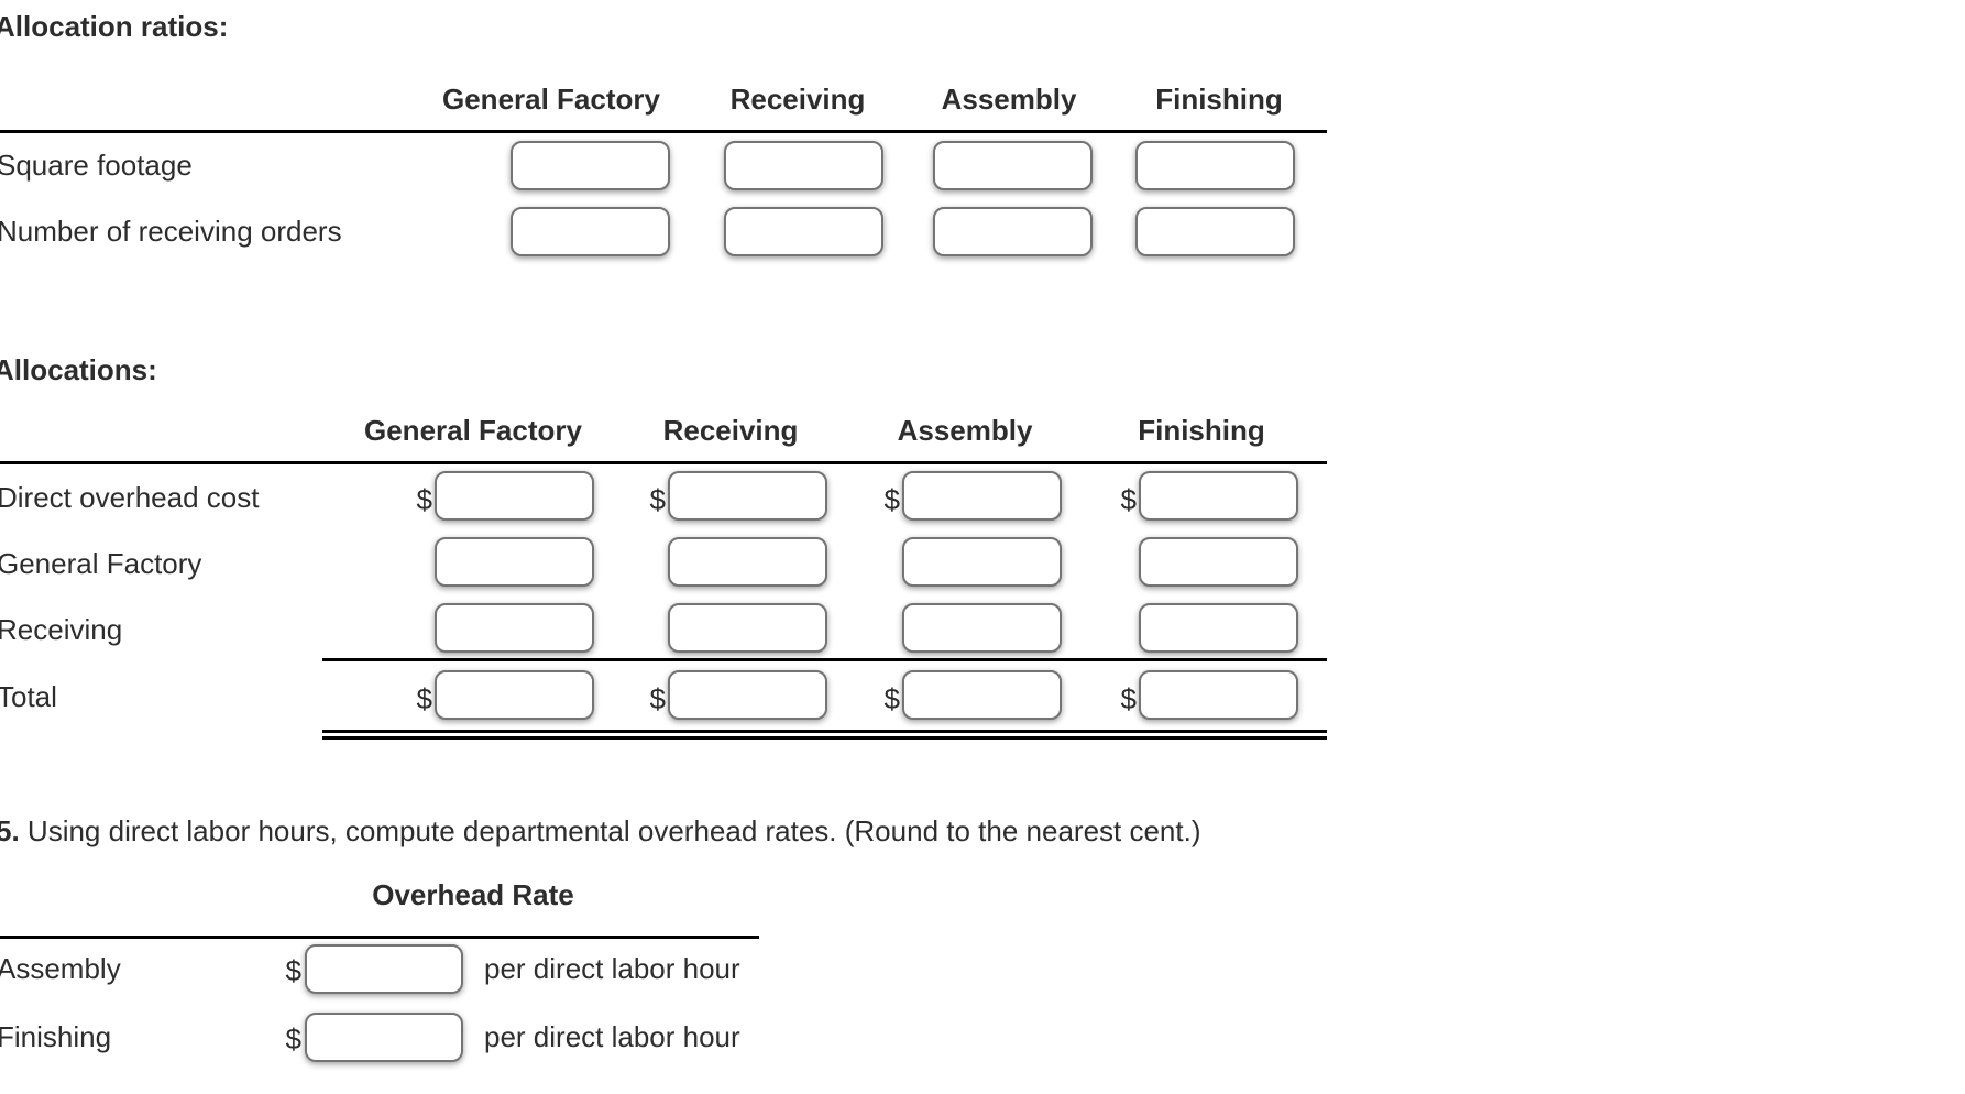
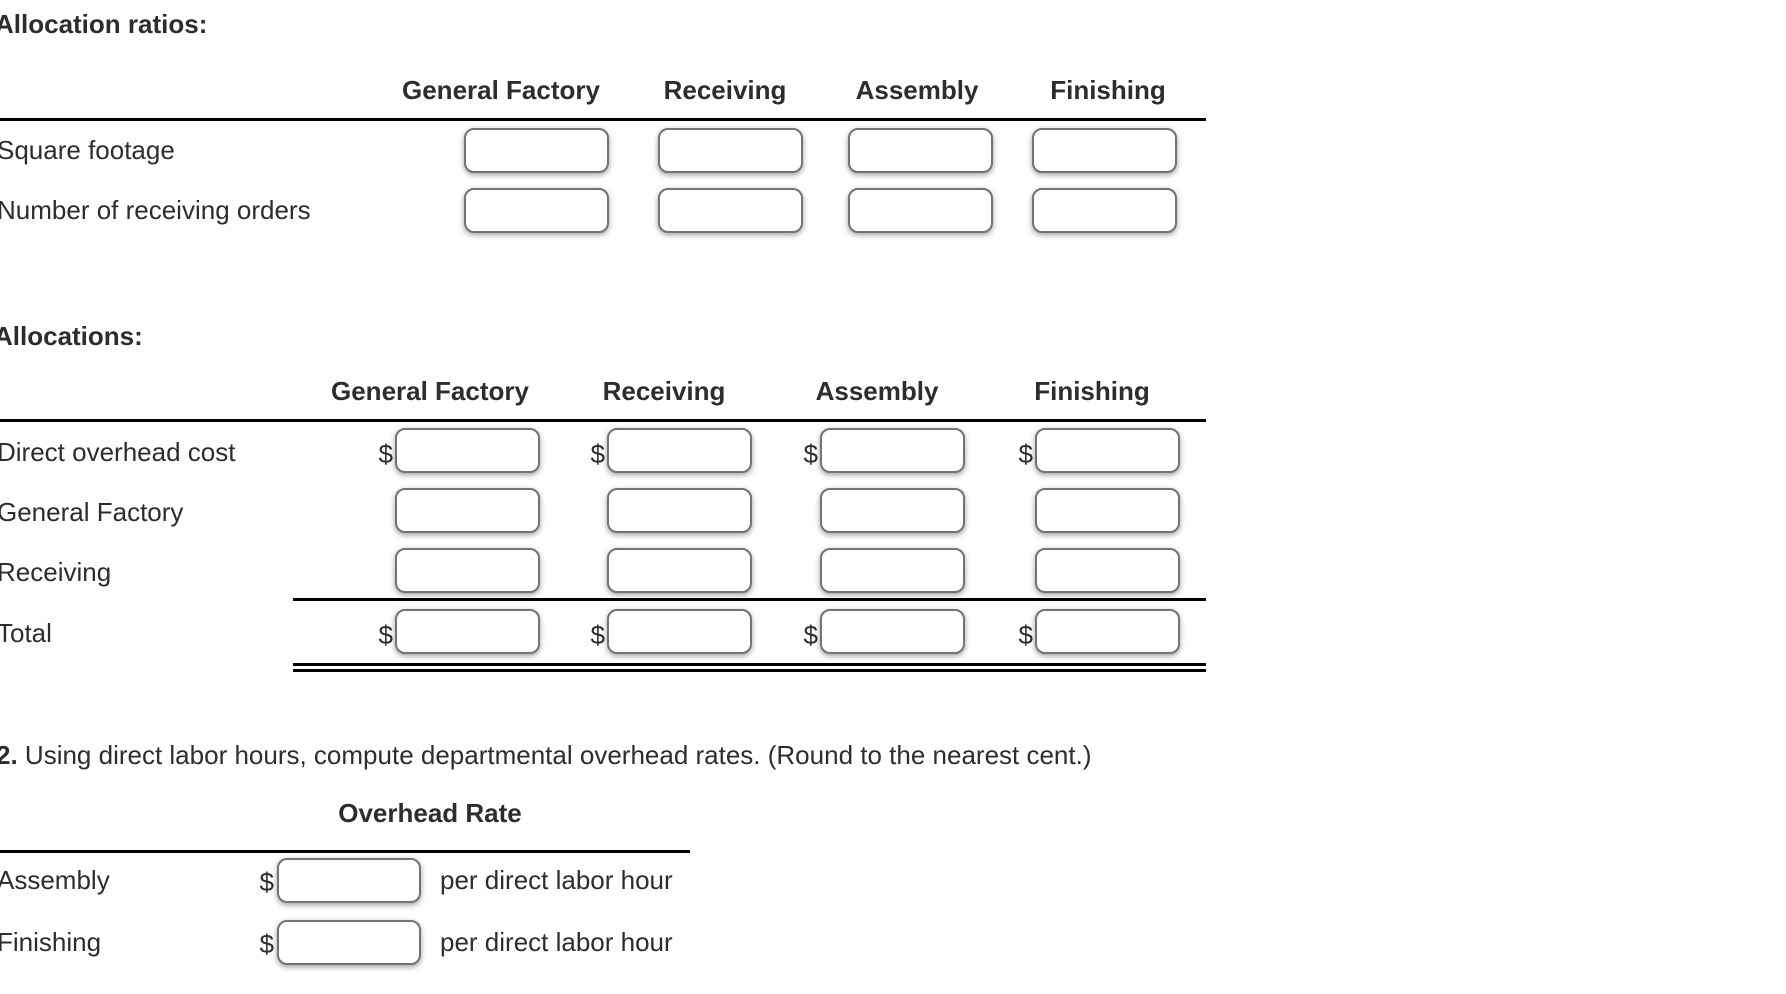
  Allocation ratios:
  General Factory
  Receiving
  Assembly
  Finishing
  Square footage
  Number of receiving orders
  Allocations:
  General Factory
  Receiving
  Assembly
  Finishing
  Direct overhead cost
  $
  $
  $
  $
  General Factory
  Receiving
  Total
  $
  $
  $
  $
- 5. Using direct labor hours, compute departmental overhead rates. (Round to the nearest cent.)
+ 2. Using direct labor hours, compute departmental overhead rates. (Round to the nearest cent.)
  Overhead Rate
  Assembly
  $
  per direct labor hour
  Finishing
  $
  per direct labor hour
